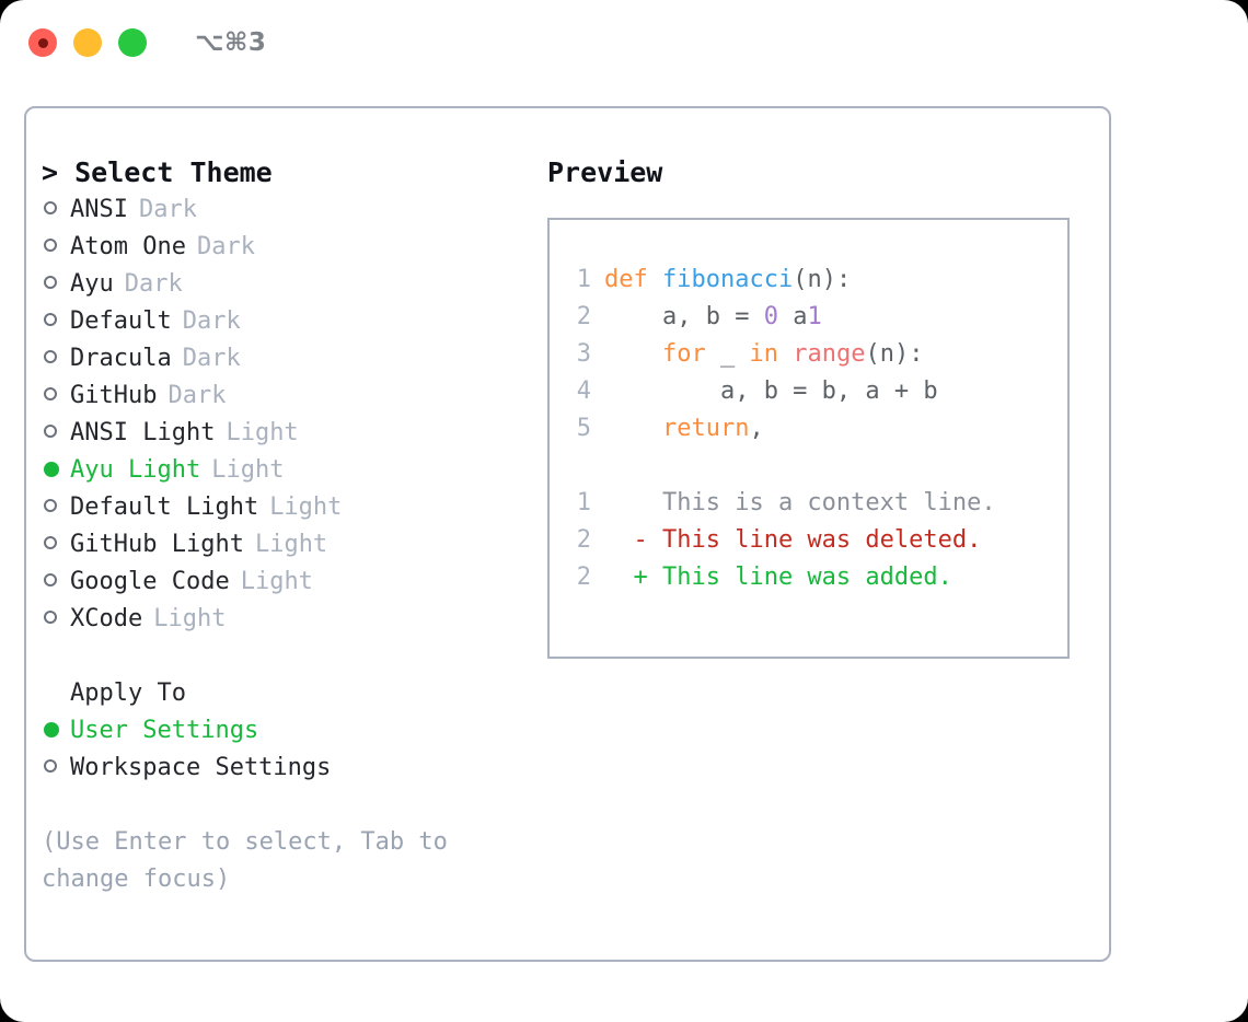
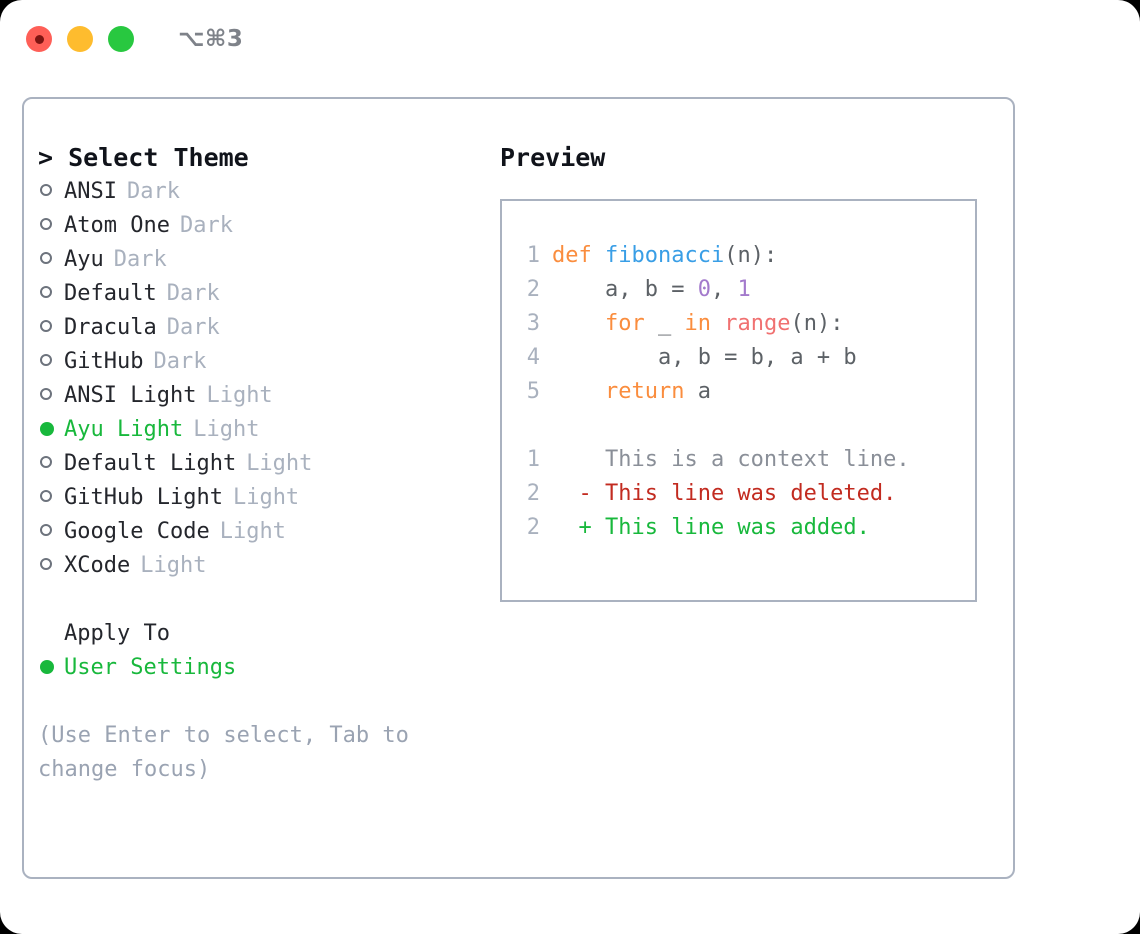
  ⌥⌘3
  > Select Theme
  ANSI
  Dark
  Atom One
  Dark
  Ayu
  Dark
  Default
  Dark
  Dracula
  Dark
  GitHub
  Dark
  ANSI Light
  Light
  Ayu Light
  Light
  Default Light
  Light
  GitHub Light
  Light
  Google Code
  Light
  XCode
  Light
  Apply To
  User Settings
- Workspace Settings
  (Use Enter to select, Tab to change focus)
  Preview
  1
  def fibonacci(n):
  2
- a, b = 0 a1
+ a, b = 0, 1
  3
  for _ in range(n):
  4
  a, b = b, a + b
  5
- return,
+ return a
  1
  This is a context line.
  2
  - This line was deleted.
  2
  + This line was added.
